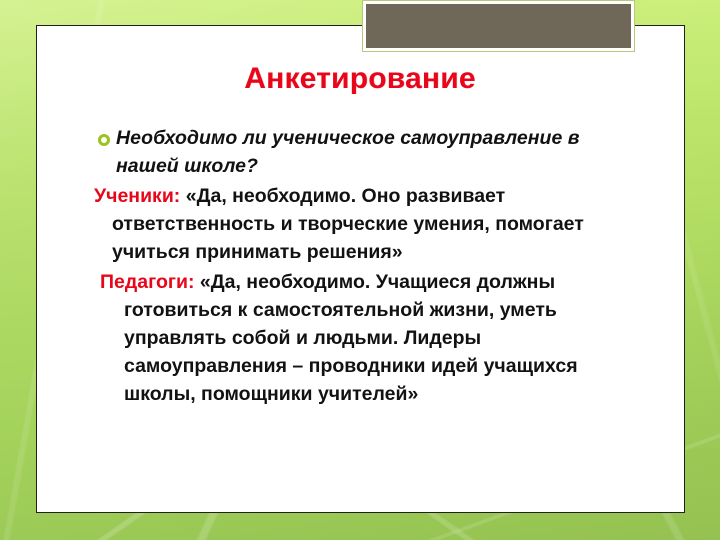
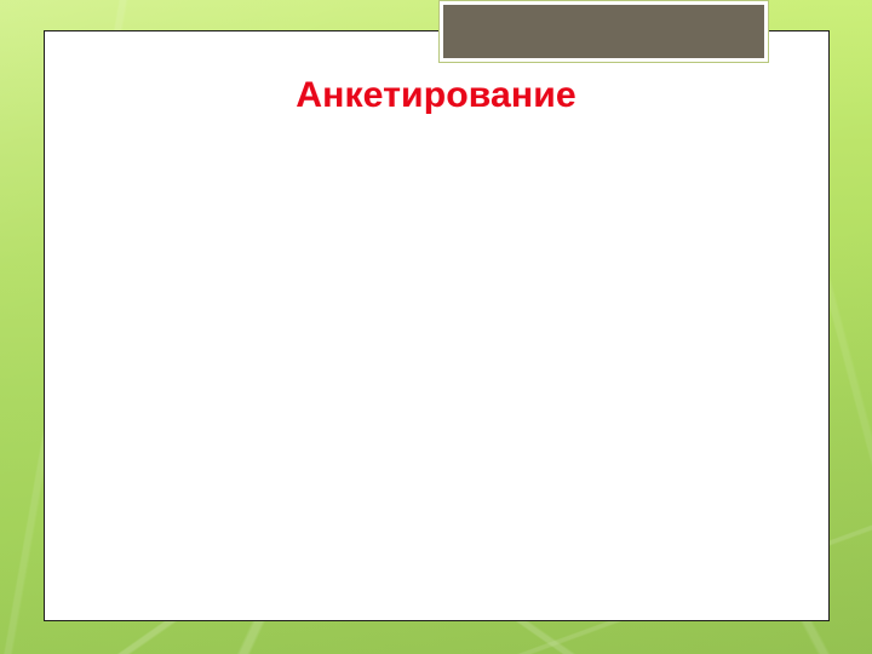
  Анкетирование
- Необходимо ли ученическое самоуправление в нашей школе?
- Ученики: «Да, необходимо. Оно развивает ответственность и творческие умения, помогает учиться принимать решения»
- Педагоги: «Да, необходимо. Учащиеся должны готовиться к самостоятельной жизни, уметь управлять собой и людьми. Лидеры самоуправления – проводники идей учащихся школы, помощники учителей»
